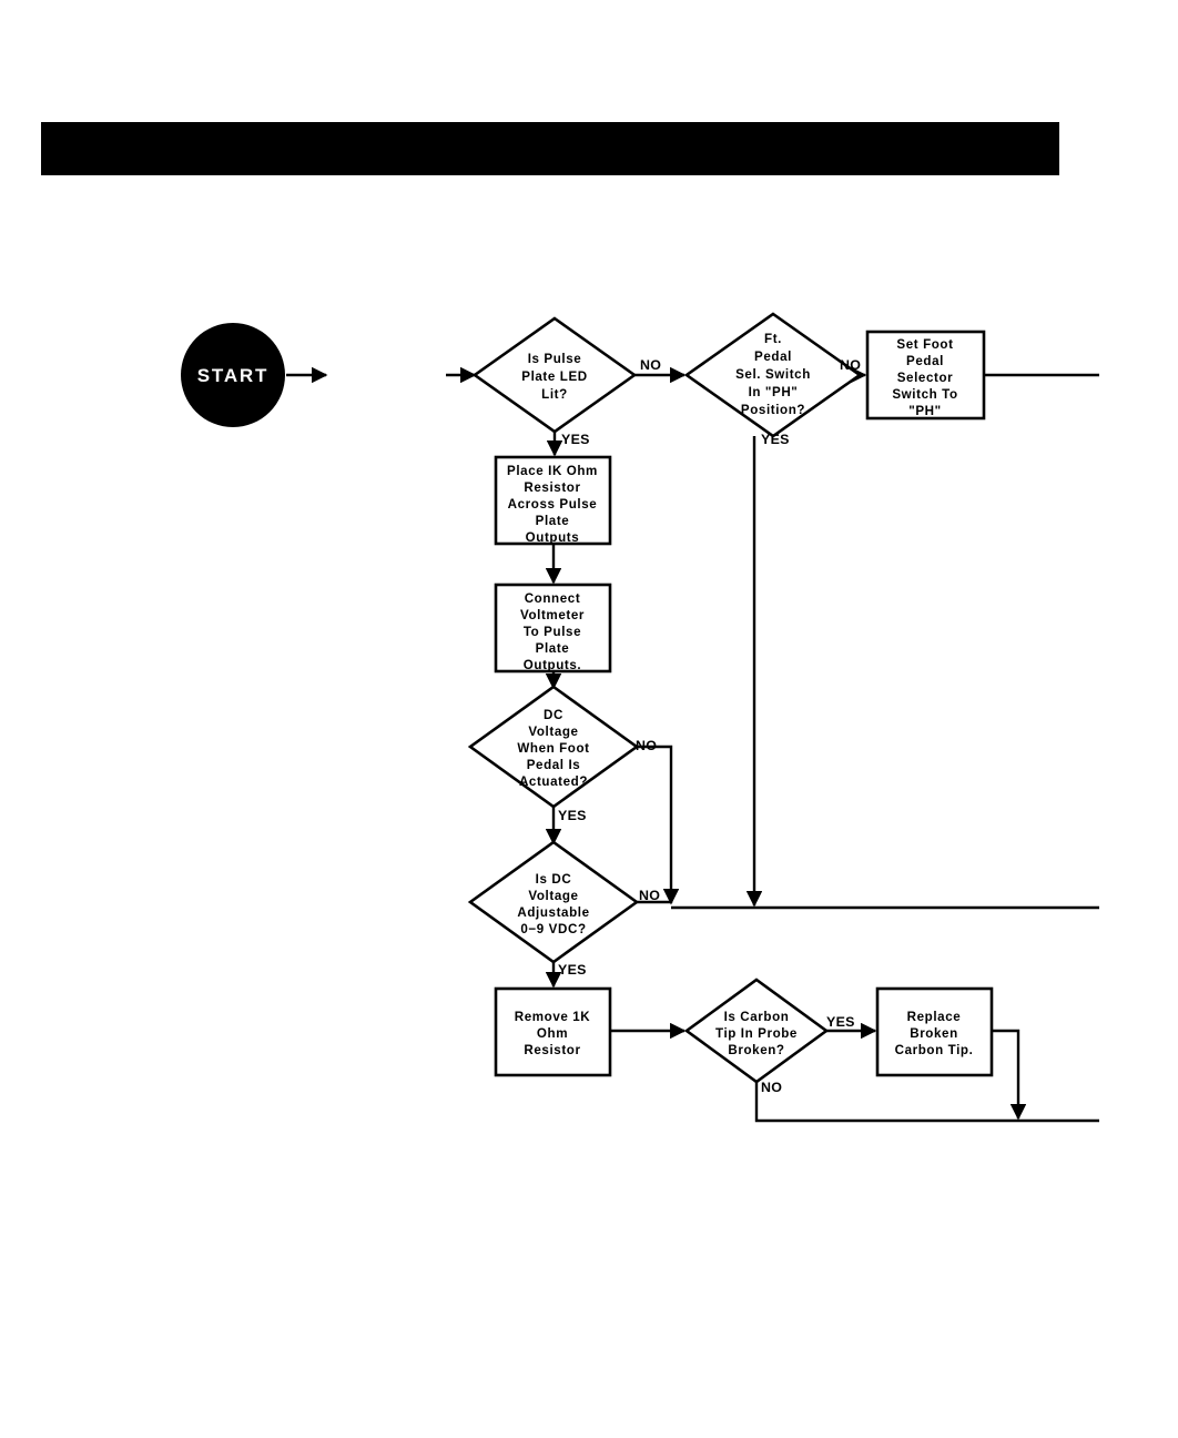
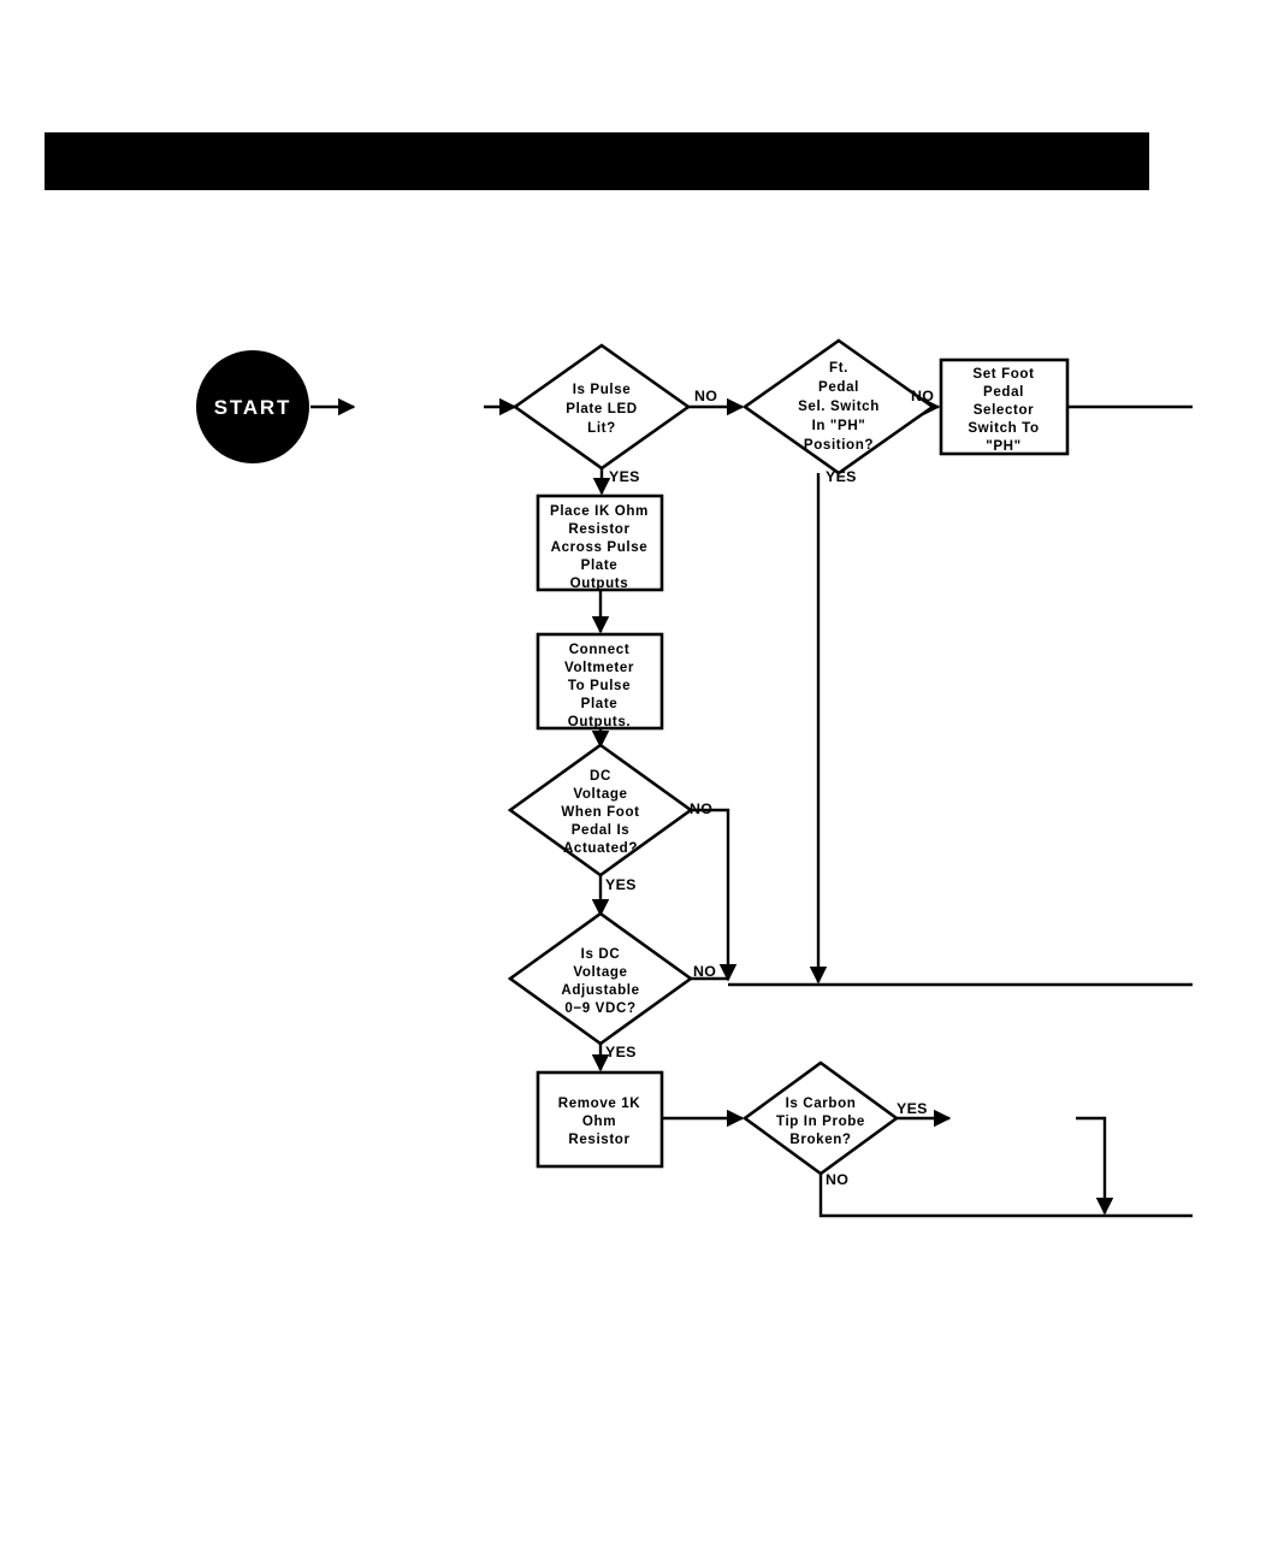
  START
  Is Pulse
  Plate LED
  Lit?
  Ft.
  Pedal
  Sel. Switch
  In "PH"
  Position?
  Set Foot
  Pedal
  Selector
  Switch To
  "PH"
  Place IK Ohm
  Resistor
  Across Pulse
  Plate
  Outputs
  Connect
  Voltmeter
  To Pulse
  Plate
  Outputs.
  DC
  Voltage
  When Foot
  Pedal Is
  Actuated?
  Is DC
  Voltage
  Adjustable
  0−9 VDC?
  Remove 1K
  Ohm
  Resistor
  Is Carbon
  Tip In Probe
  Broken?
- Replace
- Broken
- Carbon Tip.
  NO
  YES
  NO
  YES
  NO
  YES
  NO
  YES
  YES
  NO
